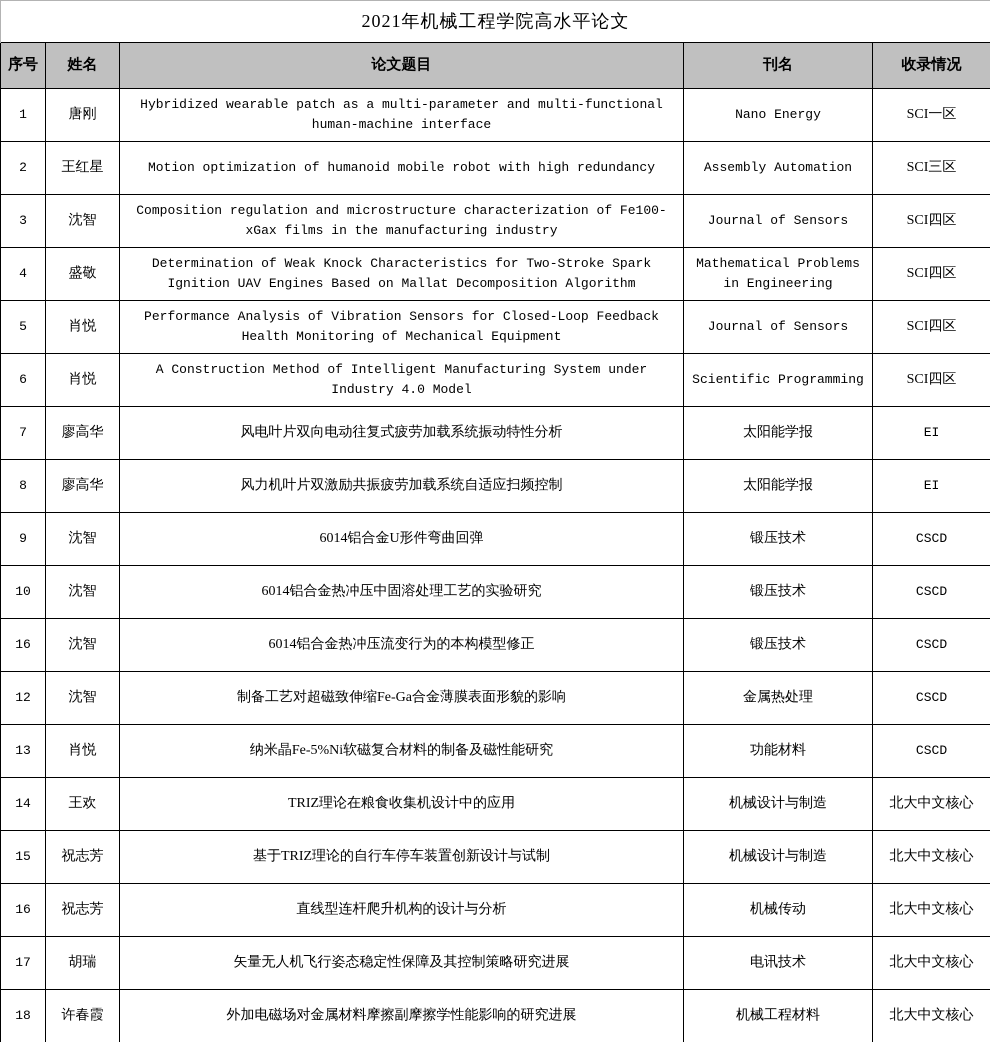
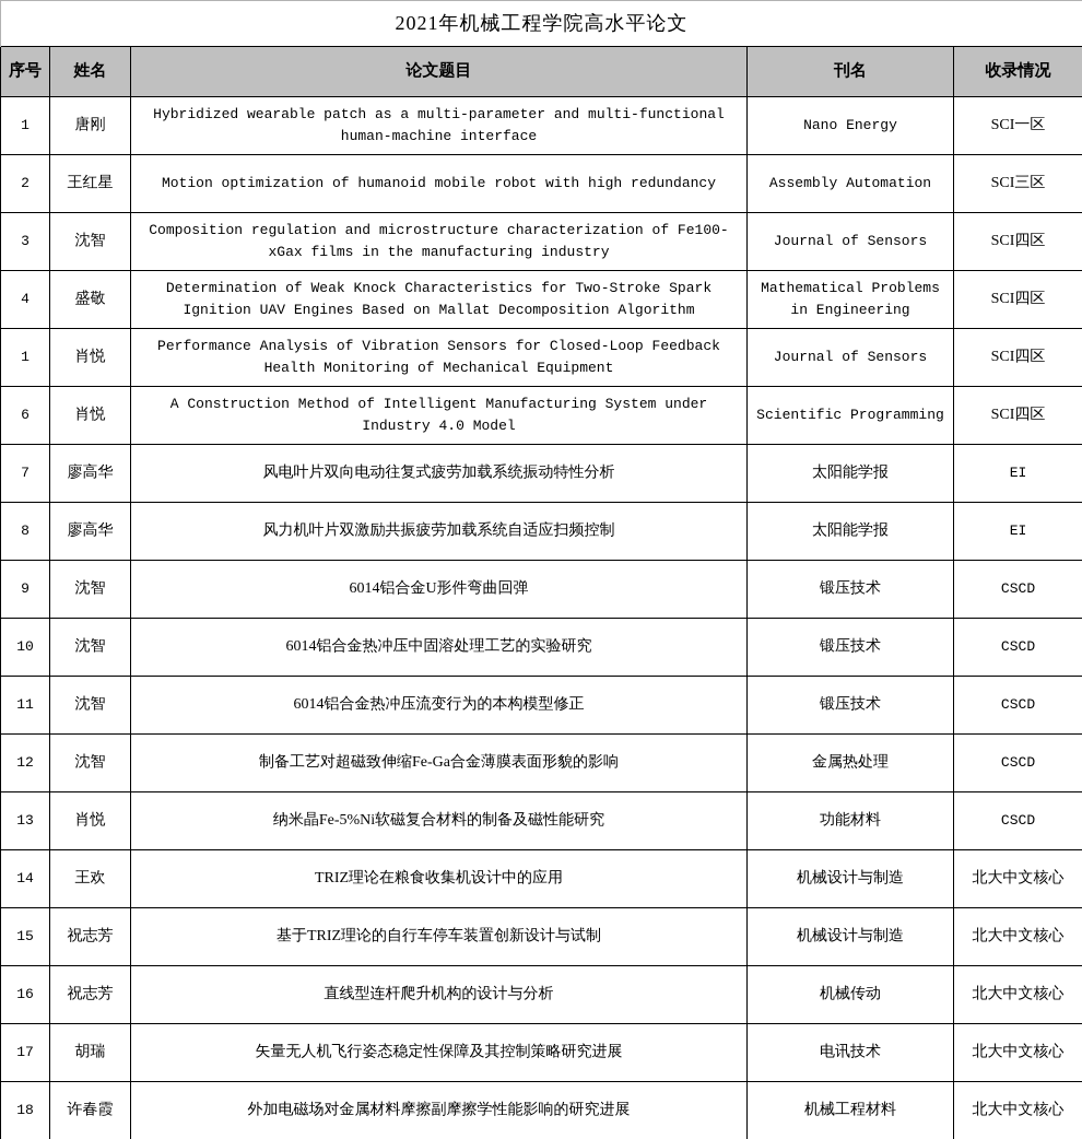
  2021年机械工程学院高水平论文
  序号	姓名	论文题目	刊名	收录情况
  1	唐刚	Hybridized wearable patch as a multi-parameter and multi-functional human-machine interface	Nano Energy	SCI一区
  2	王红星	Motion optimization of humanoid mobile robot with high redundancy	Assembly Automation	SCI三区
  3	沈智	Composition regulation and microstructure characterization of Fe100-xGax films in the manufacturing industry	Journal of Sensors	SCI四区
  4	盛敬	Determination of Weak Knock Characteristics for Two-Stroke Spark Ignition UAV Engines Based on Mallat Decomposition Algorithm	Mathematical Problems in Engineering	SCI四区
- 5	肖悦	Performance Analysis of Vibration Sensors for Closed-Loop Feedback Health Monitoring of Mechanical Equipment	Journal of Sensors	SCI四区
+ 1	肖悦	Performance Analysis of Vibration Sensors for Closed-Loop Feedback Health Monitoring of Mechanical Equipment	Journal of Sensors	SCI四区
  6	肖悦	A Construction Method of Intelligent Manufacturing System under Industry 4.0 Model	Scientific Programming	SCI四区
  7	廖高华	风电叶片双向电动往复式疲劳加载系统振动特性分析	太阳能学报	EI
  8	廖高华	风力机叶片双激励共振疲劳加载系统自适应扫频控制	太阳能学报	EI
  9	沈智	6014铝合金U形件弯曲回弹	锻压技术	CSCD
  10	沈智	6014铝合金热冲压中固溶处理工艺的实验研究	锻压技术	CSCD
- 16	沈智	6014铝合金热冲压流变行为的本构模型修正	锻压技术	CSCD
+ 11	沈智	6014铝合金热冲压流变行为的本构模型修正	锻压技术	CSCD
  12	沈智	制备工艺对超磁致伸缩Fe-Ga合金薄膜表面形貌的影响	金属热处理	CSCD
  13	肖悦	纳米晶Fe-5%Ni软磁复合材料的制备及磁性能研究	功能材料	CSCD
  14	王欢	TRIZ理论在粮食收集机设计中的应用	机械设计与制造	北大中文核心
  15	祝志芳	基于TRIZ理论的自行车停车装置创新设计与试制	机械设计与制造	北大中文核心
  16	祝志芳	直线型连杆爬升机构的设计与分析	机械传动	北大中文核心
  17	胡瑞	矢量无人机飞行姿态稳定性保障及其控制策略研究进展	电讯技术	北大中文核心
  18	许春霞	外加电磁场对金属材料摩擦副摩擦学性能影响的研究进展	机械工程材料	北大中文核心
